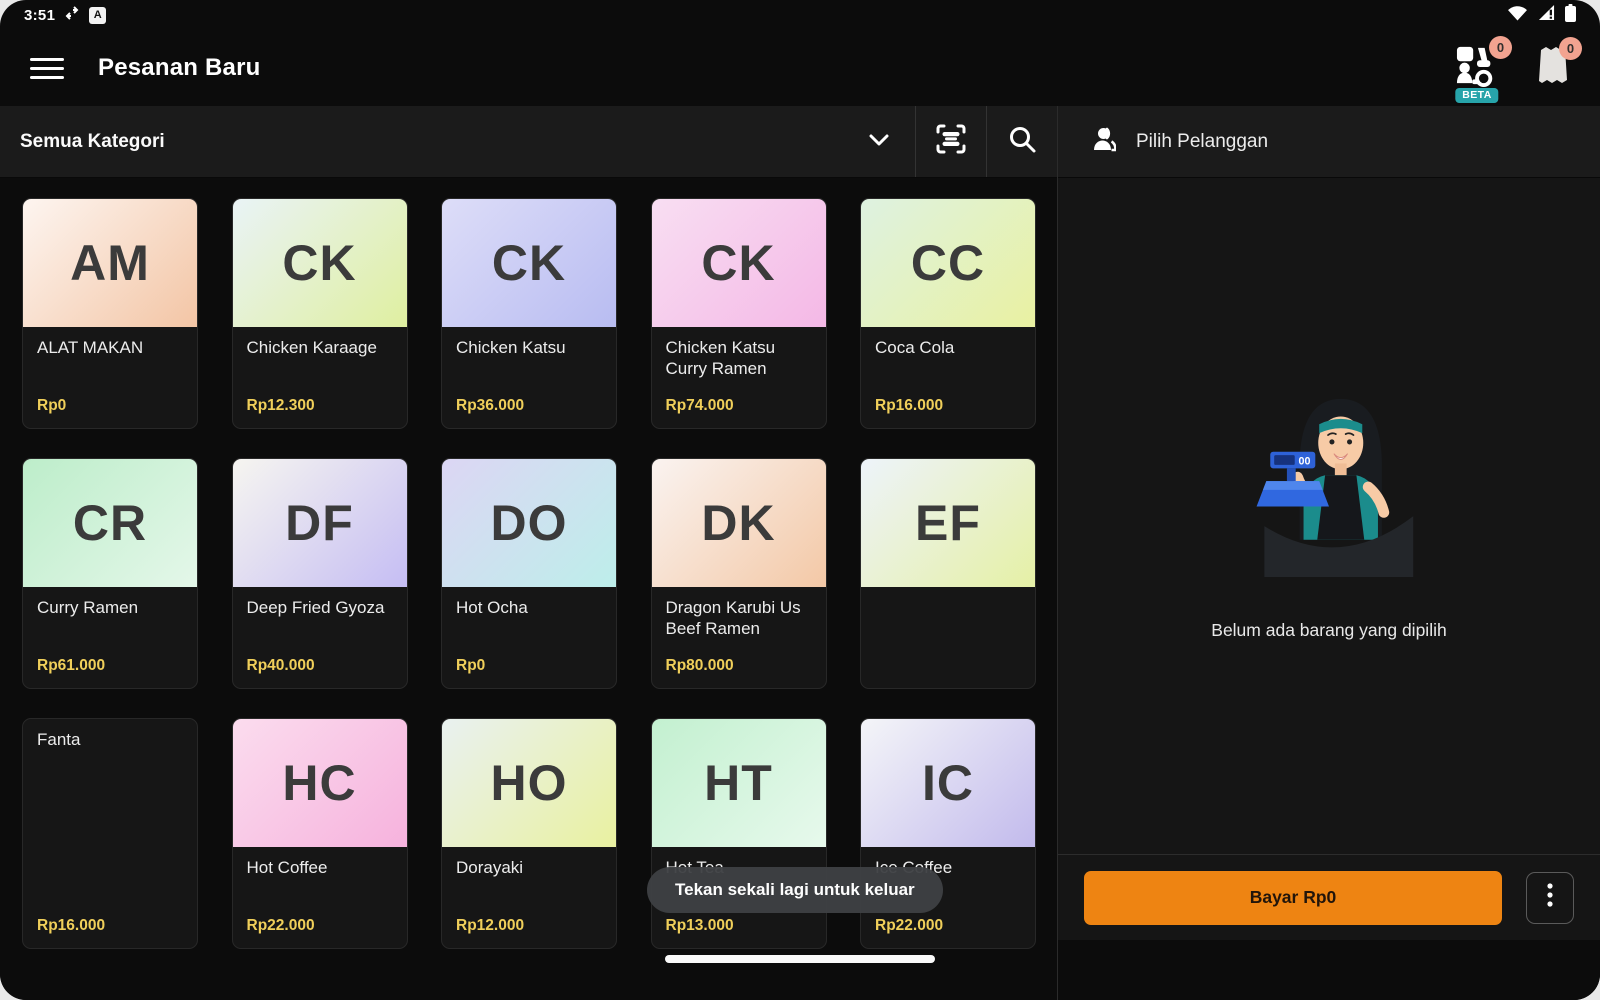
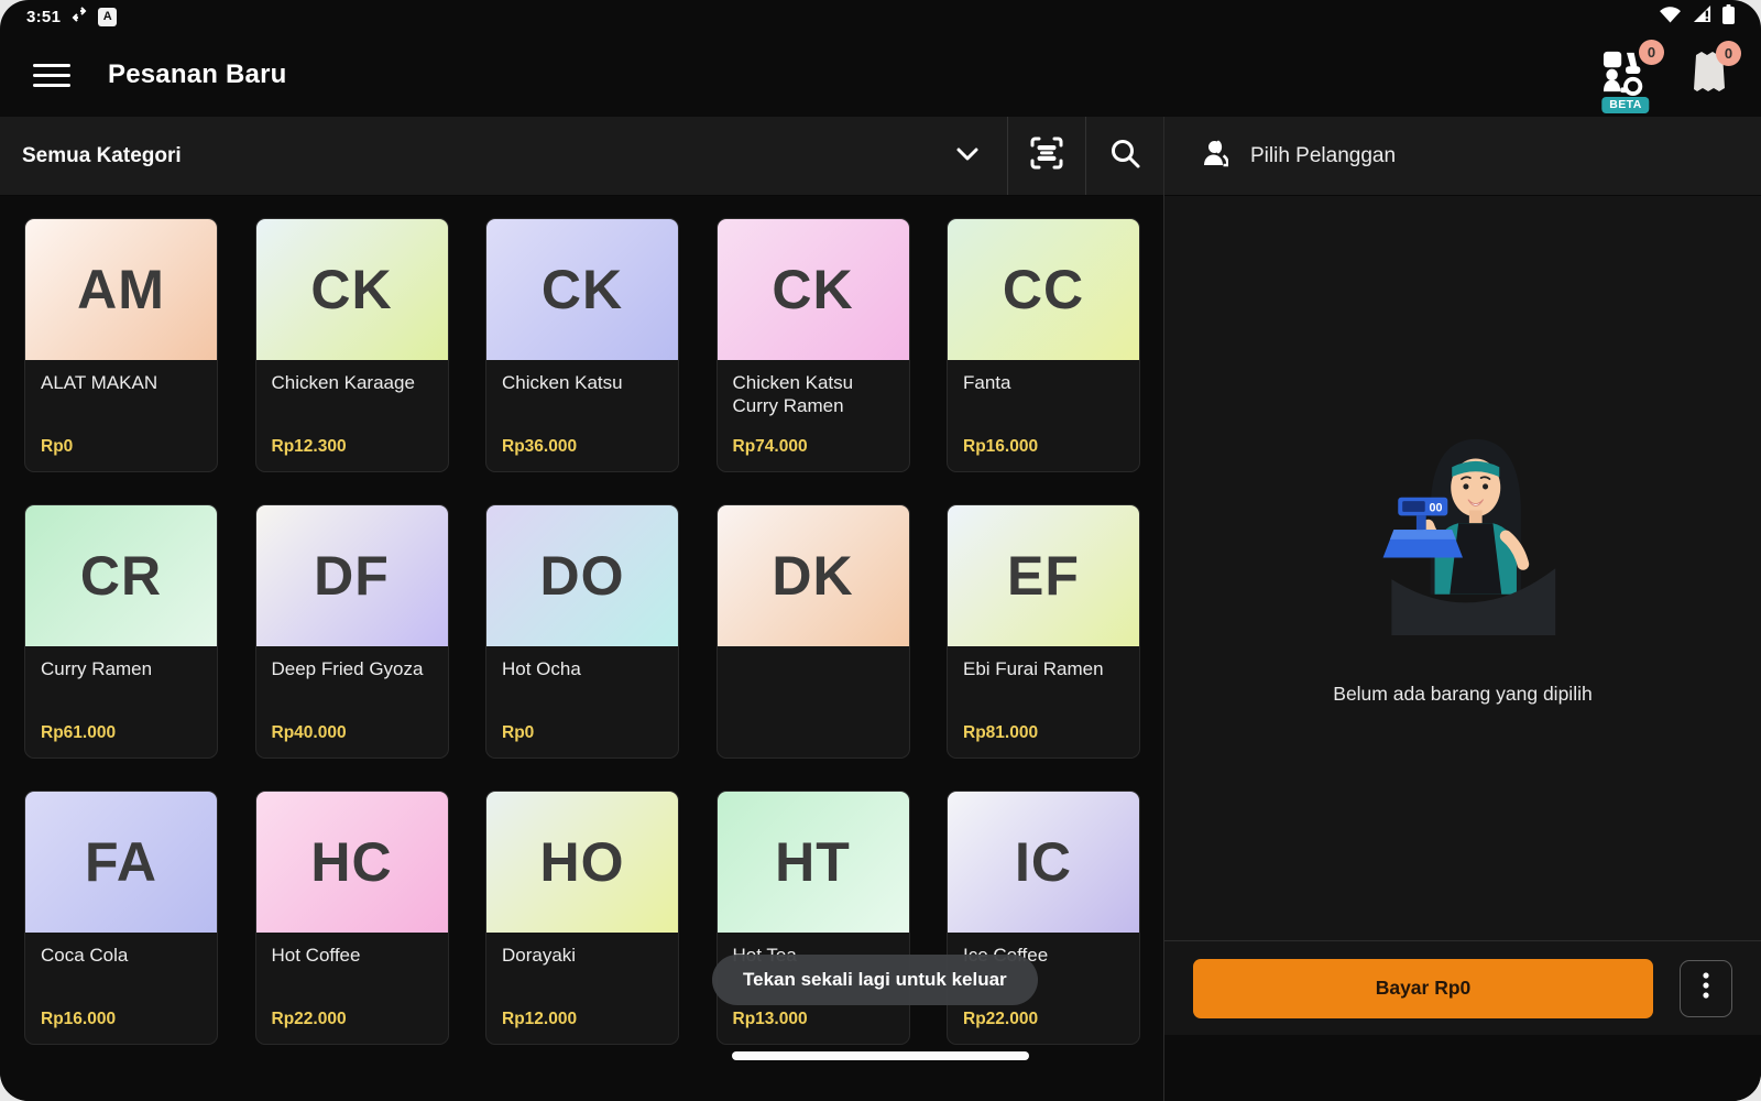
  3:51
  A
  Pesanan Baru
  0
  BETA
  0
  Semua Kategori
  AM
  ALAT MAKAN
  Rp0
  CK
  Chicken Karaage
  Rp12.300
  CK
  Chicken Katsu
  Rp36.000
  CK
  Chicken Katsu Curry Ramen
  Rp74.000
  CC
- Coca Cola
+ Fanta
  Rp16.000
  CR
  Curry Ramen
  Rp61.000
  DF
  Deep Fried Gyoza
  Rp40.000
  DO
  Hot Ocha
  Rp0
  DK
- Dragon Karubi Us Beef Ramen
- Rp80.000
  EF
+ Ebi Furai Ramen
+ Rp81.000
+ FA
- Fanta
+ Coca Cola
  Rp16.000
  HC
  Hot Coffee
  Rp22.000
  HO
  Dorayaki
  Rp12.000
  HT
  Rp13.000
  IC
  Rp22.000
  Pilih Pelanggan
  00
  Belum ada barang yang dipilih
  Bayar Rp0
  Tekan sekali lagi untuk keluar
